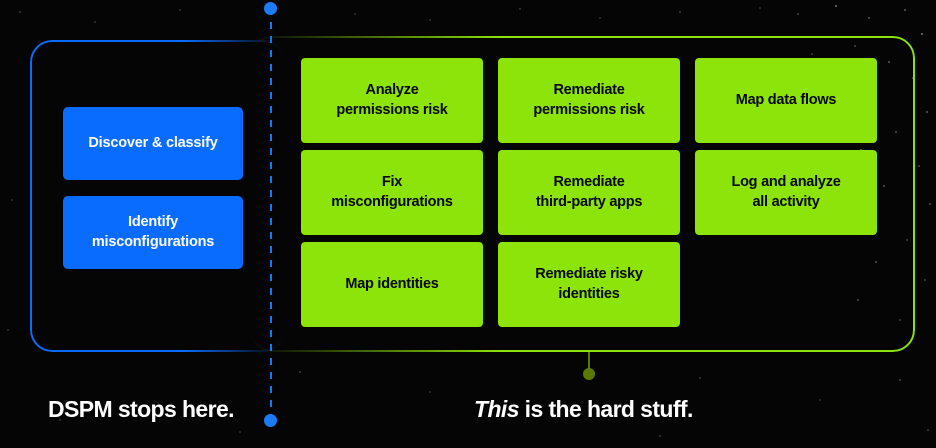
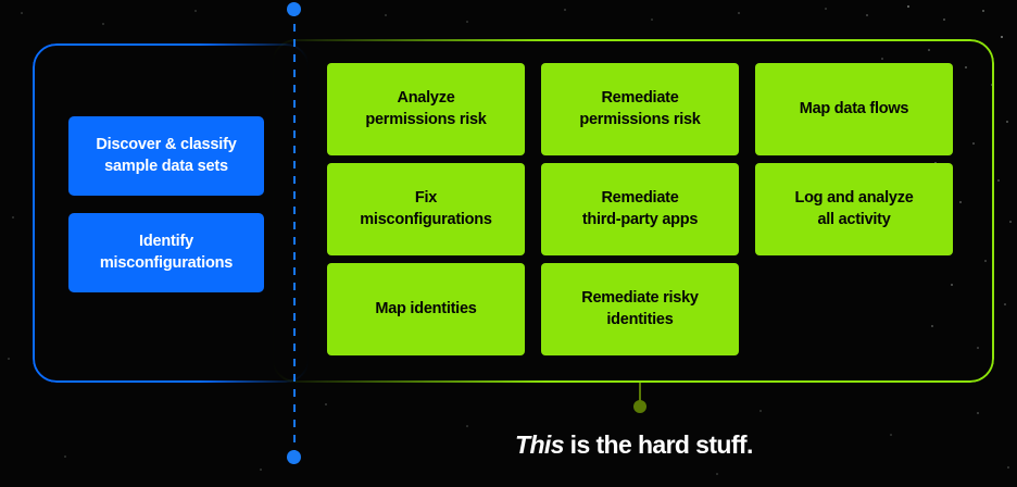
  Discover & classify
+ sample data sets
  Identify
  misconfigurations
  Analyze
  permissions risk
  Remediate
  permissions risk
  Map data flows
  Fix
  misconfigurations
  Remediate
  third-party apps
  Log and analyze
  all activity
  Map identities
  Remediate risky
  identities
- DSPM stops here.
  This is the hard stuff.
